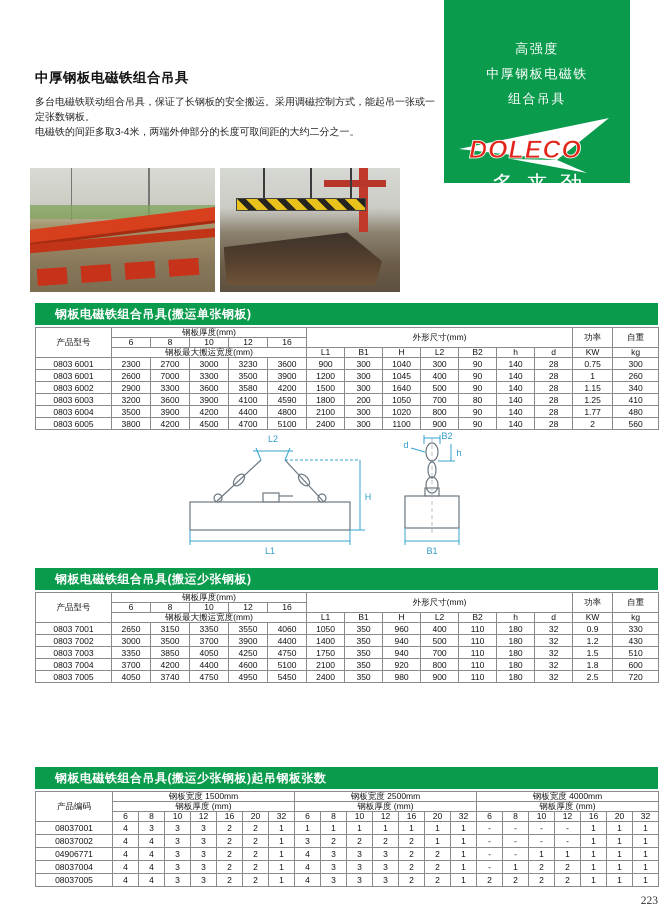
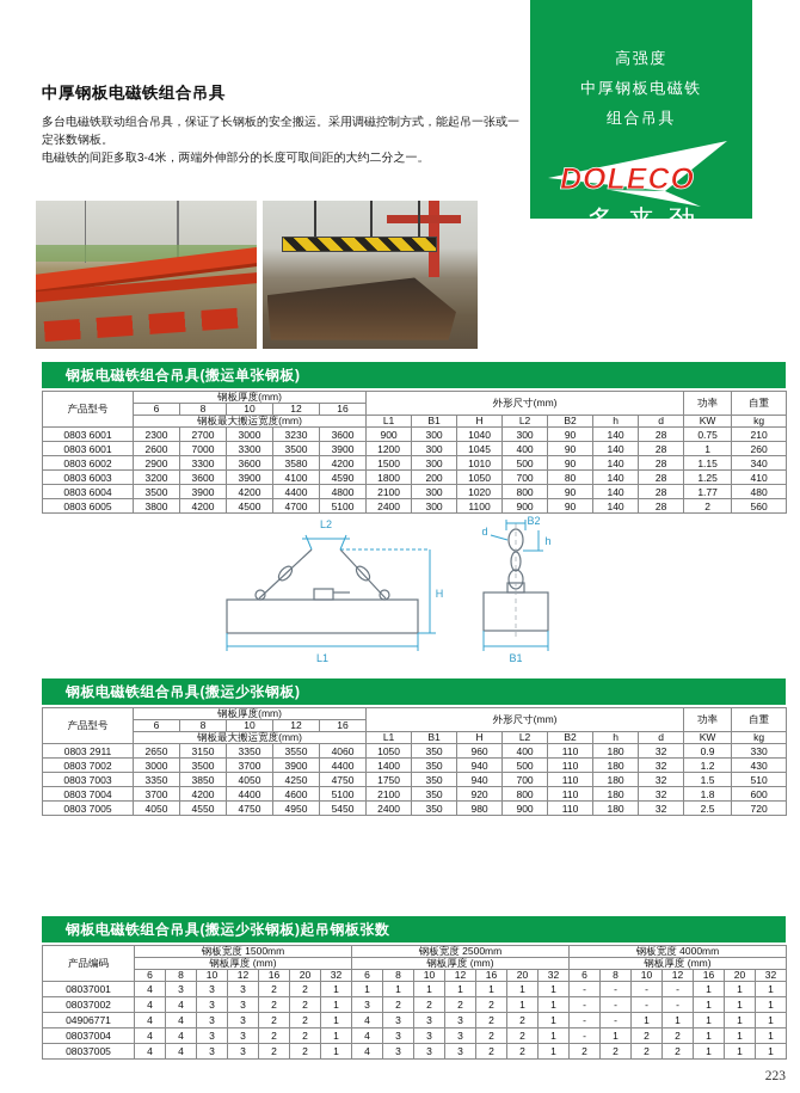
  中厚钢板电磁铁组合吊具
  多台电磁铁联动组合吊具，保证了长钢板的安全搬运。采用调磁控制方式，能起吊一张或一定张数钢板。
  电磁铁的间距多取3-4米，两端外伸部分的长度可取间距的大约二分之一。
  高强度
  中厚钢板电磁铁
  组合吊具
  DOLECO
  多来劲
  钢板电磁铁组合吊具(搬运单张钢板)
  产品型号	钢板厚度(mm)	外形尺寸(mm)	功率	自重
  6	8	10	12	16
  钢板最大搬运宽度(mm)	L1	B1	H	L2	B2	h	d	KW	kg
- 0803 6001	2300	2700	3000	3230	3600	900	300	1040	300	90	140	28	0.75	300
+ 0803 6001	2300	2700	3000	3230	3600	900	300	1040	300	90	140	28	0.75	210
  0803 6001	2600	7000	3300	3500	3900	1200	300	1045	400	90	140	28	1	260
- 0803 6002	2900	3300	3600	3580	4200	1500	300	1640	500	90	140	28	1.15	340
+ 0803 6002	2900	3300	3600	3580	4200	1500	300	1010	500	90	140	28	1.15	340
  0803 6003	3200	3600	3900	4100	4590	1800	200	1050	700	80	140	28	1.25	410
  0803 6004	3500	3900	4200	4400	4800	2100	300	1020	800	90	140	28	1.77	480
  0803 6005	3800	4200	4500	4700	5100	2400	300	1100	900	90	140	28	2	560
  L2
  H
  L1
  B2
  d
  h
  B1
  钢板电磁铁组合吊具(搬运少张钢板)
  产品型号	钢板厚度(mm)	外形尺寸(mm)	功率	自重
  6	8	10	12	16
  钢板最大搬运宽度(mm)	L1	B1	H	L2	B2	h	d	KW	kg
- 0803 7001	2650	3150	3350	3550	4060	1050	350	960	400	110	180	32	0.9	330
+ 0803 2911	2650	3150	3350	3550	4060	1050	350	960	400	110	180	32	0.9	330
  0803 7002	3000	3500	3700	3900	4400	1400	350	940	500	110	180	32	1.2	430
  0803 7003	3350	3850	4050	4250	4750	1750	350	940	700	110	180	32	1.5	510
  0803 7004	3700	4200	4400	4600	5100	2100	350	920	800	110	180	32	1.8	600
- 0803 7005	4050	3740	4750	4950	5450	2400	350	980	900	110	180	32	2.5	720
+ 0803 7005	4050	4550	4750	4950	5450	2400	350	980	900	110	180	32	2.5	720
  钢板电磁铁组合吊具(搬运少张钢板)起吊钢板张数
  产品编码	钢板宽度 1500mm	钢板宽度 2500mm	钢板宽度 4000mm
  钢板厚度 (mm)	钢板厚度 (mm)	钢板厚度 (mm)
  6	8	10	12	16	20	32	6	8	10	12	16	20	32	6	8	10	12	16	20	32
  08037001	4	3	3	3	2	2	1	1	1	1	1	1	1	1	-	-	-	-	1	1	1
  08037002	4	4	3	3	2	2	1	3	2	2	2	2	1	1	-	-	-	-	1	1	1
  04906771	4	4	3	3	2	2	1	4	3	3	3	2	2	1	-	-	1	1	1	1	1
  08037004	4	4	3	3	2	2	1	4	3	3	3	2	2	1	-	1	2	2	1	1	1
  08037005	4	4	3	3	2	2	1	4	3	3	3	2	2	1	2	2	2	2	1	1	1
  223
